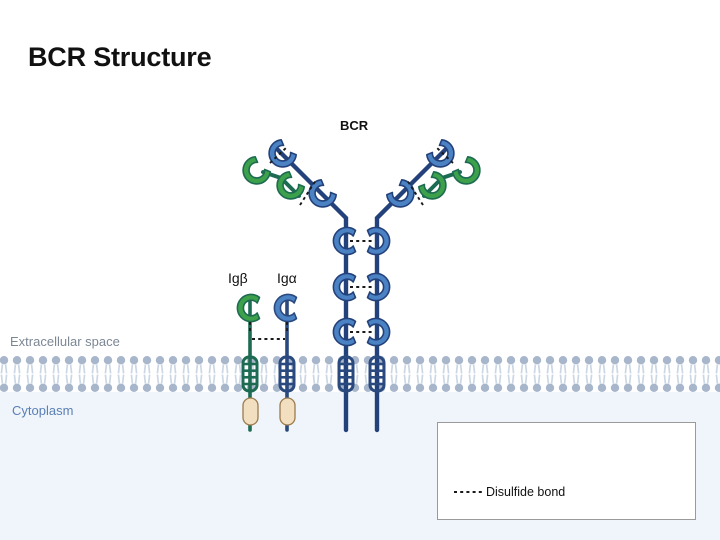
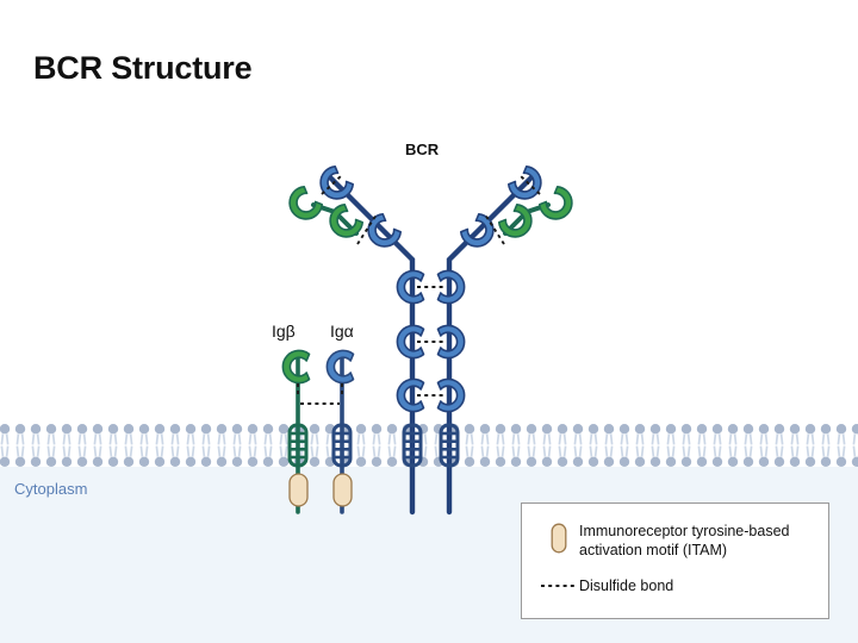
  BCR Structure
  BCR
  Igβ
  Igα
- Extracellular space
  Cytoplasm
+ Immunoreceptor tyrosine-based activation motif (ITAM)
  Disulfide bond
